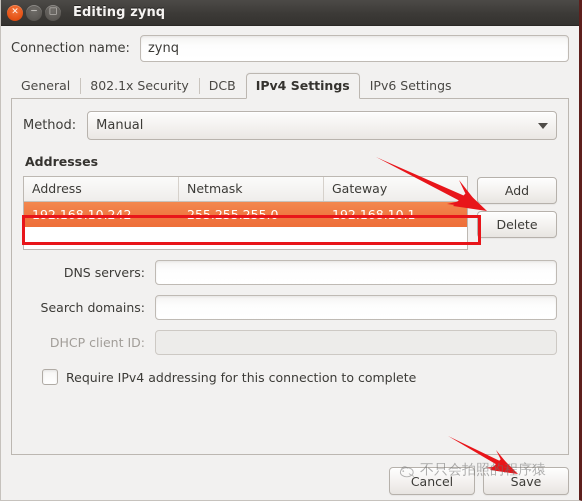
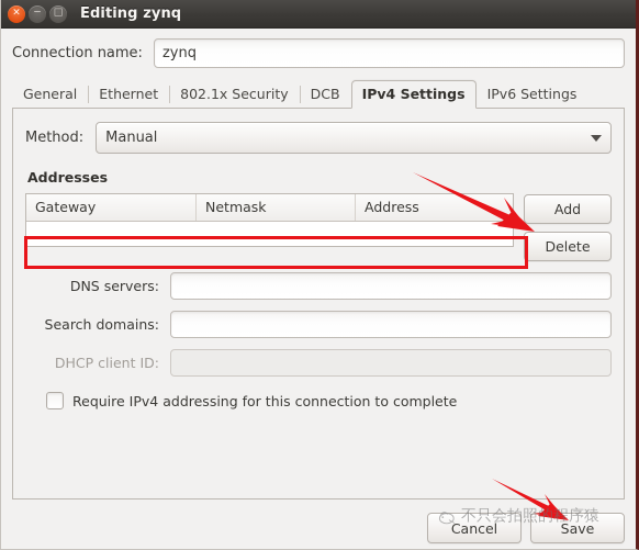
  ×
  −
  □
  Editing zynq
  Connection name:
  zynq
  General
+ Ethernet
  802.1x Security
  DCB
  IPv4 Settings
  IPv6 Settings
  Method:
  Manual
  Addresses
- Address
+ Gateway
  Netmask
- Gateway
+ Address
- 192.168.10.242
- 255.255.255.0
- 192.168.10.1
  Add
  Delete
  DNS servers:
  Search domains:
  DHCP client ID:
  Require IPv4 addressing for this connection to complete
  Cancel
  Save
  不只会拍照的程序猿
